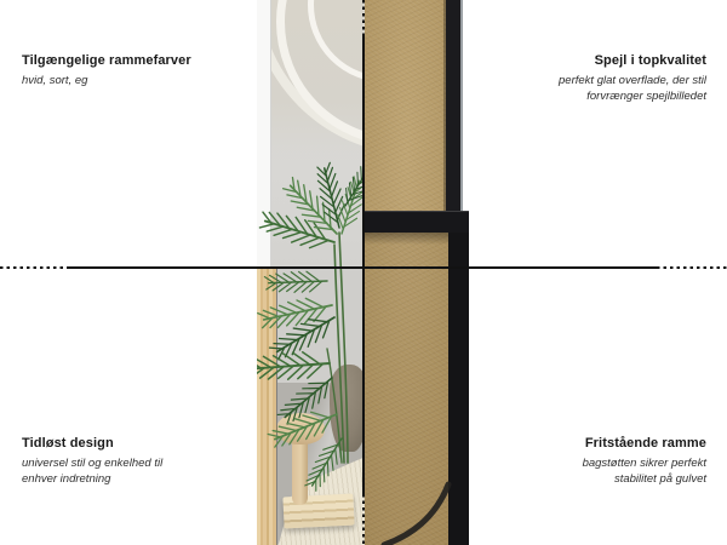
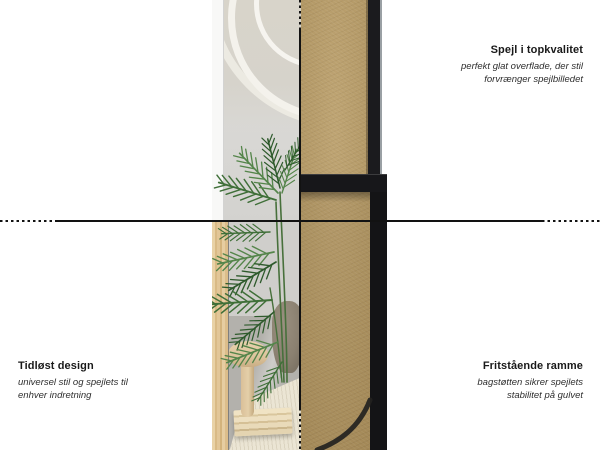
- Tilgængelige rammefarver
- hvid, sort, eg
  Spejl i topkvalitet
  perfekt glat overflade, der stil forvrænger spejlbilledet
  Tidløst design
- universel stil og enkelhed til enhver indretning
+ universel stil og spejlets til enhver indretning
  Fritstående ramme
- bagstøtten sikrer perfekt stabilitet på gulvet
+ bagstøtten sikrer spejlets stabilitet på gulvet
